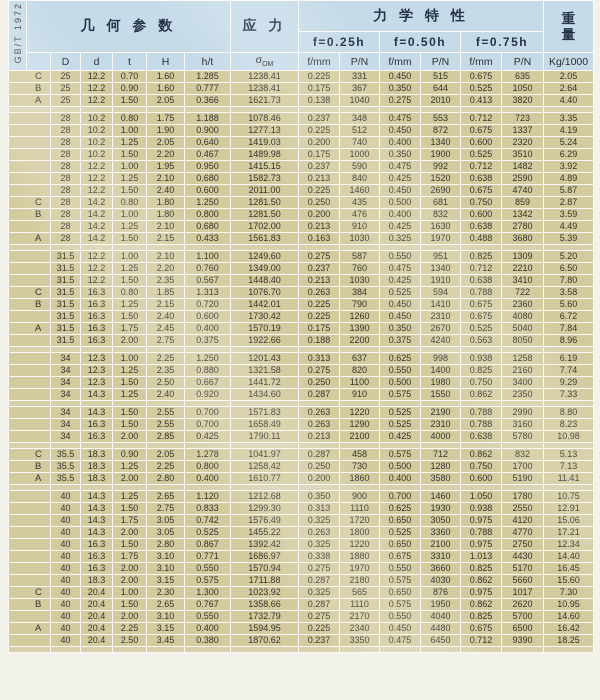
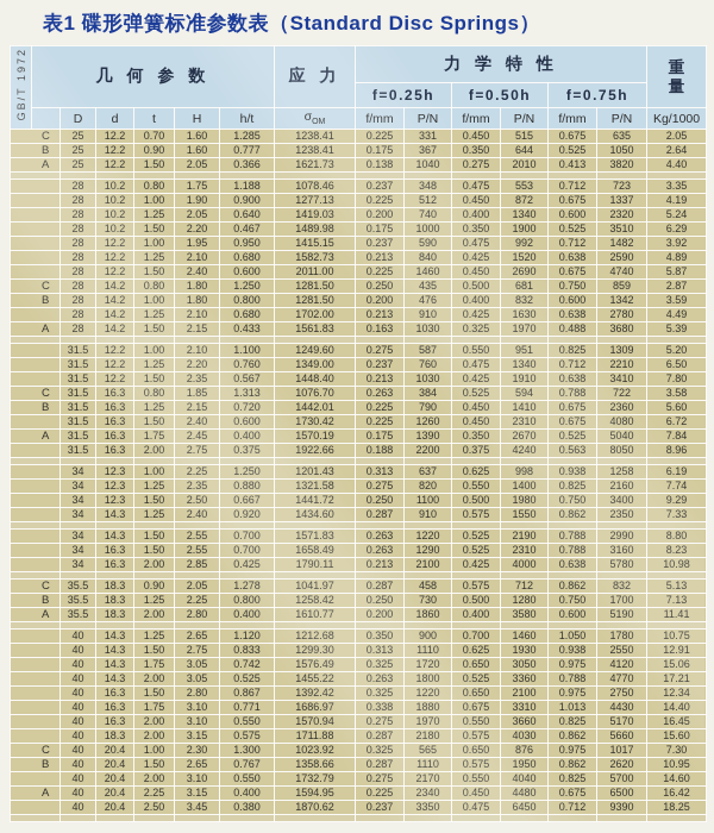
+ 表1 碟形弹簧标准参数表（Standard Disc Springs）
